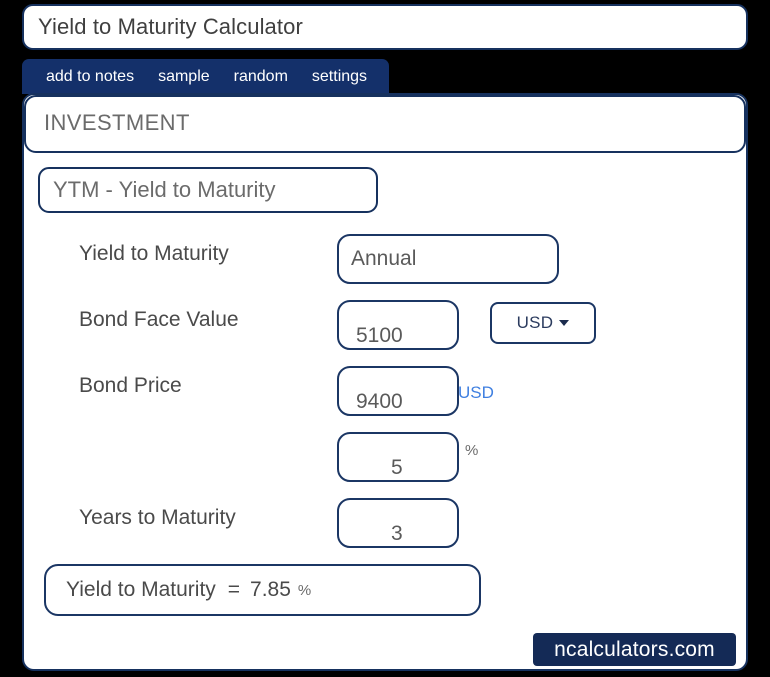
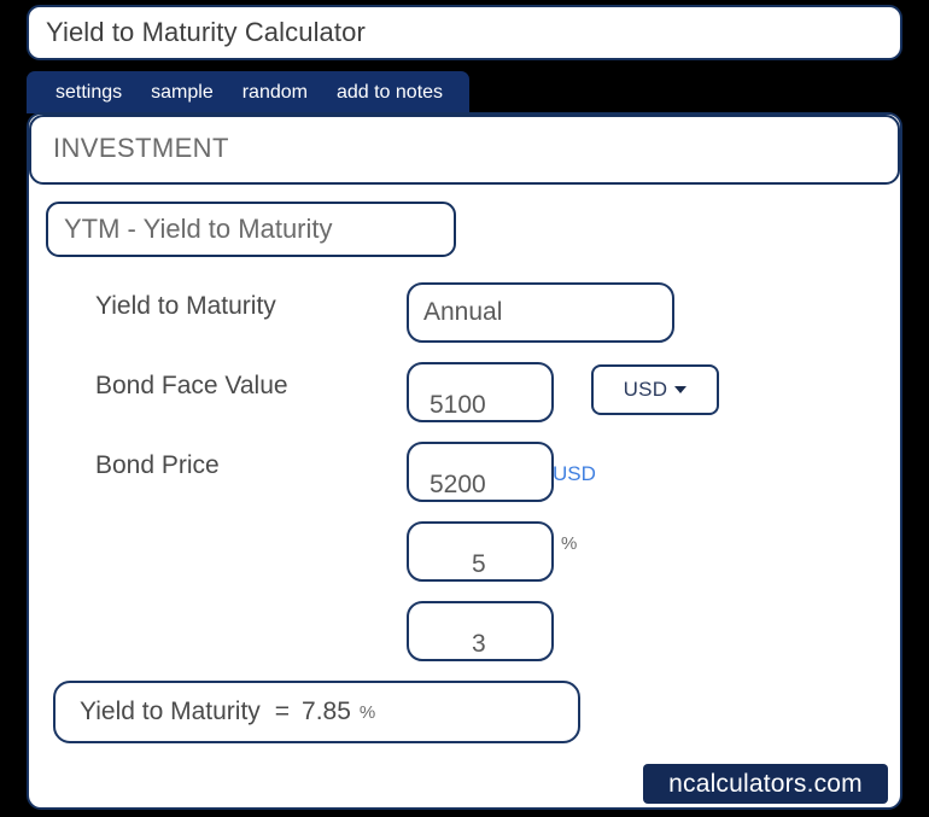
  Yield to Maturity Calculator
- add to notes
+ settings
  sample
  random
- settings
+ add to notes
  INVESTMENT
  YTM - Yield to Maturity
  Yield to Maturity
  Annual
  Bond Face Value
  5100
  USD
  Bond Price
- 9400
+ 5200
  USD
  5
  %
- Years to Maturity
  3
  Yield to Maturity
  =
  7.85
  %
  ncalculators.com
